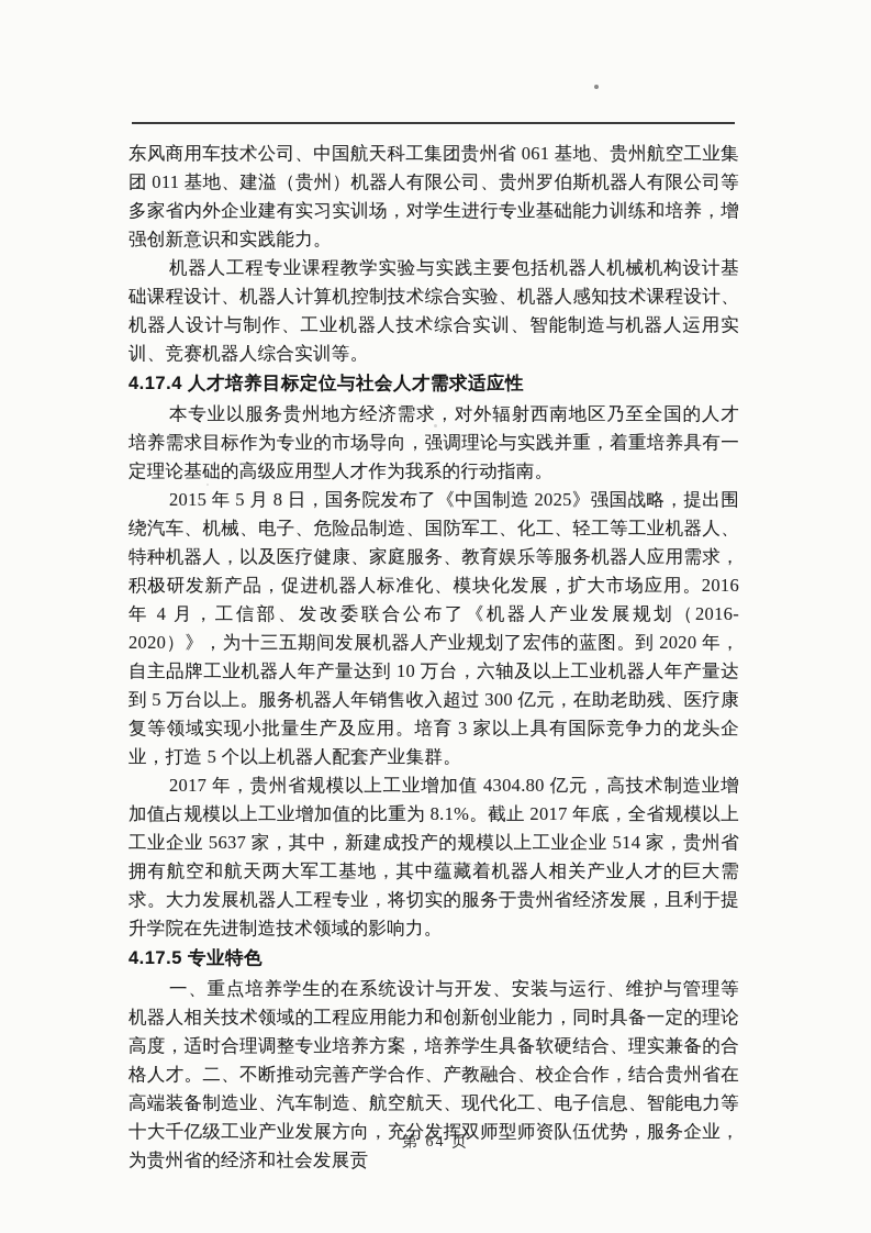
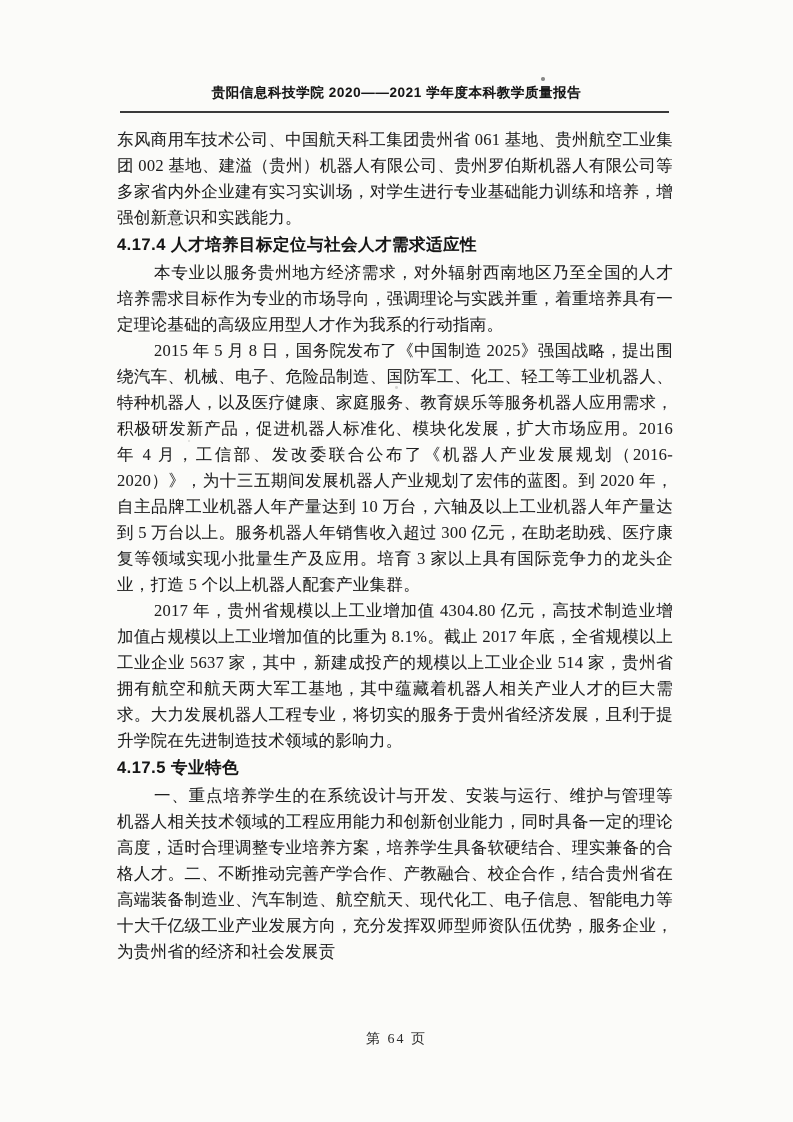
+ 贵阳信息科技学院 2020——2021 学年度本科教学质量报告
- 东风商用车技术公司、中国航天科工集团贵州省 061 基地、贵州航空工业集团 011 基地、建溢（贵州）机器人有限公司、贵州罗伯斯机器人有限公司等多家省内外企业建有实习实训场，对学生进行专业基础能力训练和培养，增强创新意识和实践能力。
+ 东风商用车技术公司、中国航天科工集团贵州省 061 基地、贵州航空工业集团 002 基地、建溢（贵州）机器人有限公司、贵州罗伯斯机器人有限公司等多家省内外企业建有实习实训场，对学生进行专业基础能力训练和培养，增强创新意识和实践能力。
- 机器人工程专业课程教学实验与实践主要包括机器人机械机构设计基础课程设计、机器人计算机控制技术综合实验、机器人感知技术课程设计、机器人设计与制作、工业机器人技术综合实训、智能制造与机器人运用实训、竞赛机器人综合实训等。
  4.17.4 人才培养目标定位与社会人才需求适应性
  本专业以服务贵州地方经济需求，对外辐射西南地区乃至全国的人才培养需求目标作为专业的市场导向，强调理论与实践并重，着重培养具有一定理论基础的高级应用型人才作为我系的行动指南。
  2015 年 5 月 8 日，国务院发布了《中国制造 2025》强国战略，提出围绕汽车、机械、电子、危险品制造、国防军工、化工、轻工等工业机器人、特种机器人，以及医疗健康、家庭服务、教育娱乐等服务机器人应用需求，积极研发新产品，促进机器人标准化、模块化发展，扩大市场应用。2016 年 4 月，工信部、发改委联合公布了《机器人产业发展规划（2016-2020）》，为十三五期间发展机器人产业规划了宏伟的蓝图。到 2020 年，自主品牌工业机器人年产量达到 10 万台，六轴及以上工业机器人年产量达到 5 万台以上。服务机器人年销售收入超过 300 亿元，在助老助残、医疗康复等领域实现小批量生产及应用。培育 3 家以上具有国际竞争力的龙头企业，打造 5 个以上机器人配套产业集群。
  2017 年，贵州省规模以上工业增加值 4304.80 亿元，高技术制造业增加值占规模以上工业增加值的比重为 8.1%。截止 2017 年底，全省规模以上工业企业 5637 家，其中，新建成投产的规模以上工业企业 514 家，贵州省拥有航空和航天两大军工基地，其中蕴藏着机器人相关产业人才的巨大需求。大力发展机器人工程专业，将切实的服务于贵州省经济发展，且利于提升学院在先进制造技术领域的影响力。
  4.17.5 专业特色
  一、重点培养学生的在系统设计与开发、安装与运行、维护与管理等机器人相关技术领域的工程应用能力和创新创业能力，同时具备一定的理论高度，适时合理调整专业培养方案，培养学生具备软硬结合、理实兼备的合格人才。二、不断推动完善产学合作、产教融合、校企合作，结合贵州省在高端装备制造业、汽车制造、航空航天、现代化工、电子信息、智能电力等十大千亿级工业产业发展方向，充分发挥双师型师资队伍优势，服务企业，为贵州省的经济和社会发展贡
  第 64 页
